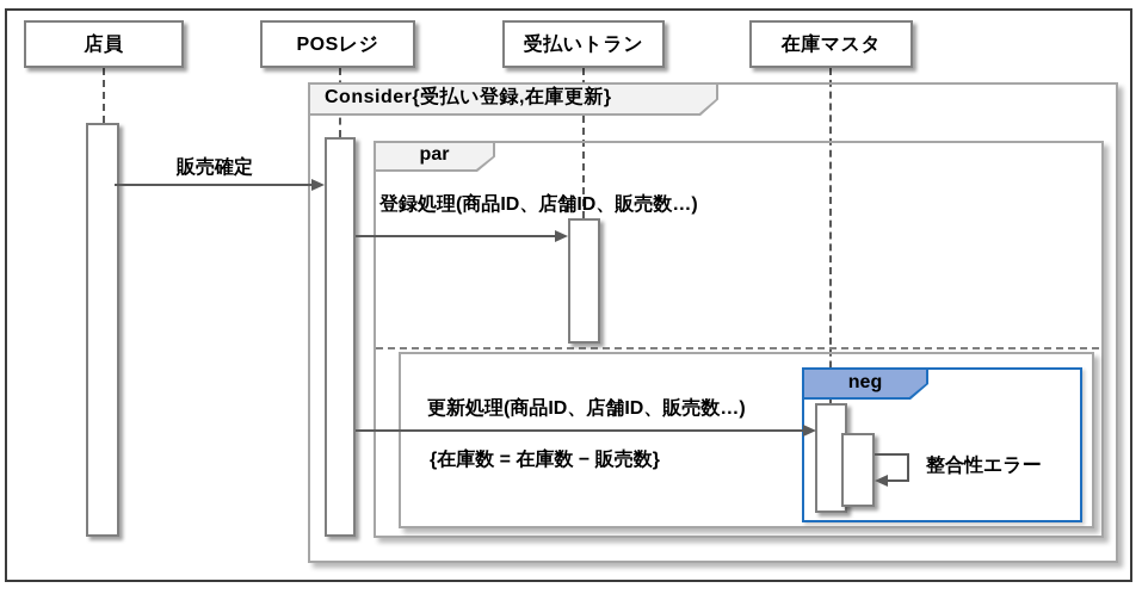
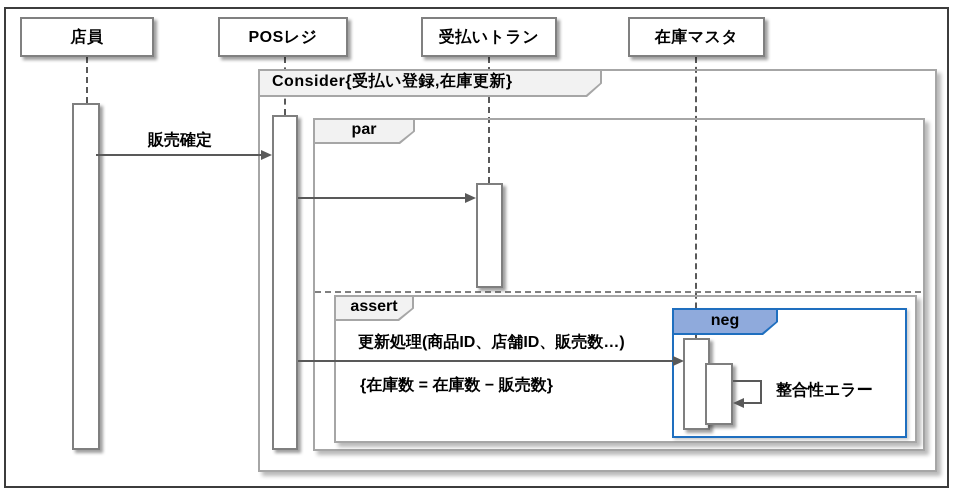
  Consider{受払い登録,在庫更新}
  par
+ assert
  neg
  販売確定
- 登録処理(商品ID、店舗ID、販売数…)
  更新処理(商品ID、店舗ID、販売数…)
  {在庫数 = 在庫数 − 販売数}
  整合性エラー
  店員
  POSレジ
  受払いトラン
  在庫マスタ
